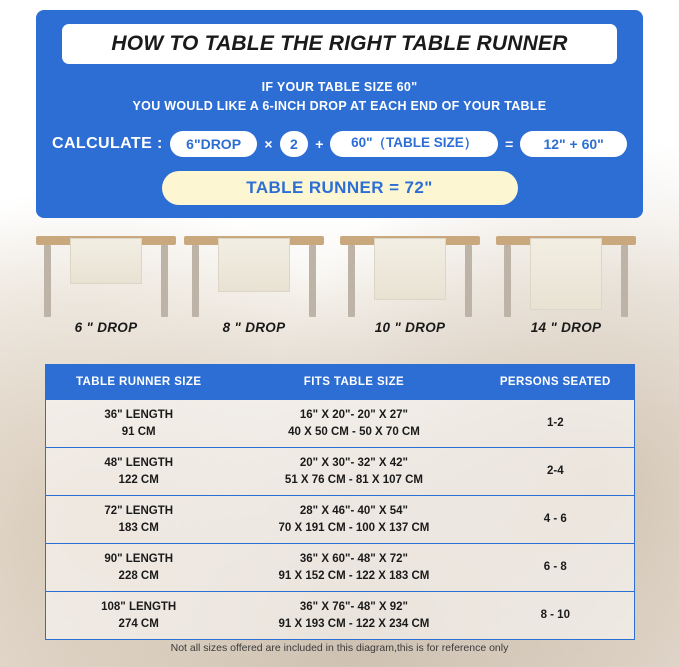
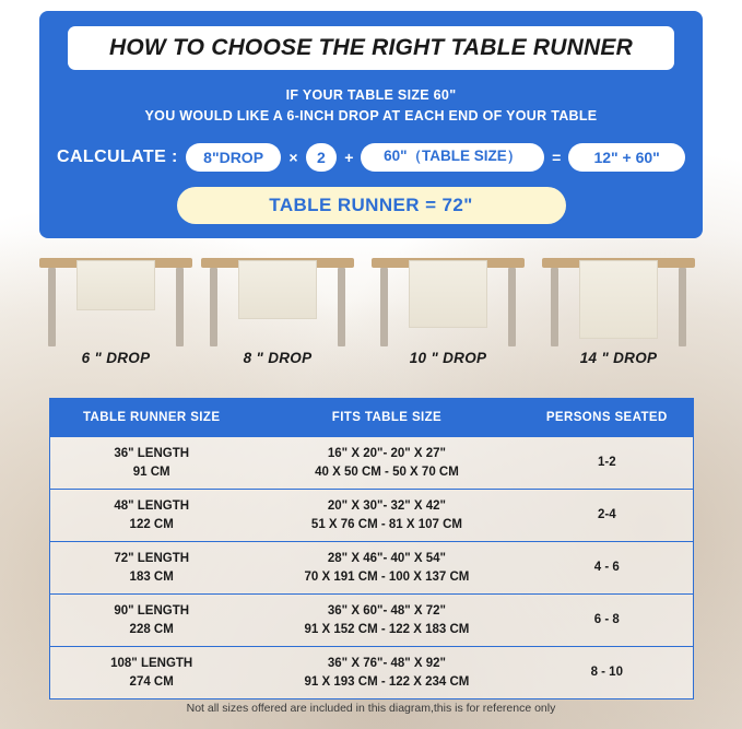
- HOW TO TABLE THE RIGHT TABLE RUNNER
+ HOW TO CHOOSE THE RIGHT TABLE RUNNER
  IF YOUR TABLE SIZE 60"
  YOU WOULD LIKE A 6-INCH DROP AT EACH END OF YOUR TABLE
  CALCULATE :
- 6"DROP
+ 8"DROP
  ×
  2
  +
  60"（TABLE SIZE）
  =
  12" + 60"
  TABLE RUNNER = 72"
  6 " DROP
  8 " DROP
  10 " DROP
  14 " DROP
  TABLE RUNNER SIZE
  FITS TABLE SIZE
  PERSONS SEATED
  36" LENGTH
  91 CM
  16" X 20"- 20" X 27"
  40 X 50 CM - 50 X 70 CM
  1-2
  48" LENGTH
  122 CM
  20" X 30"- 32" X 42"
  51 X 76 CM - 81 X 107 CM
  2-4
  72" LENGTH
  183 CM
  28" X 46"- 40" X 54"
  70 X 191 CM - 100 X 137 CM
  4 - 6
  90" LENGTH
  228 CM
  36" X 60"- 48" X 72"
  91 X 152 CM - 122 X 183 CM
  6 - 8
  108" LENGTH
  274 CM
  36" X 76"- 48" X 92"
  91 X 193 CM - 122 X 234 CM
  8 - 10
  Not all sizes offered are included in this diagram,this is for reference only
